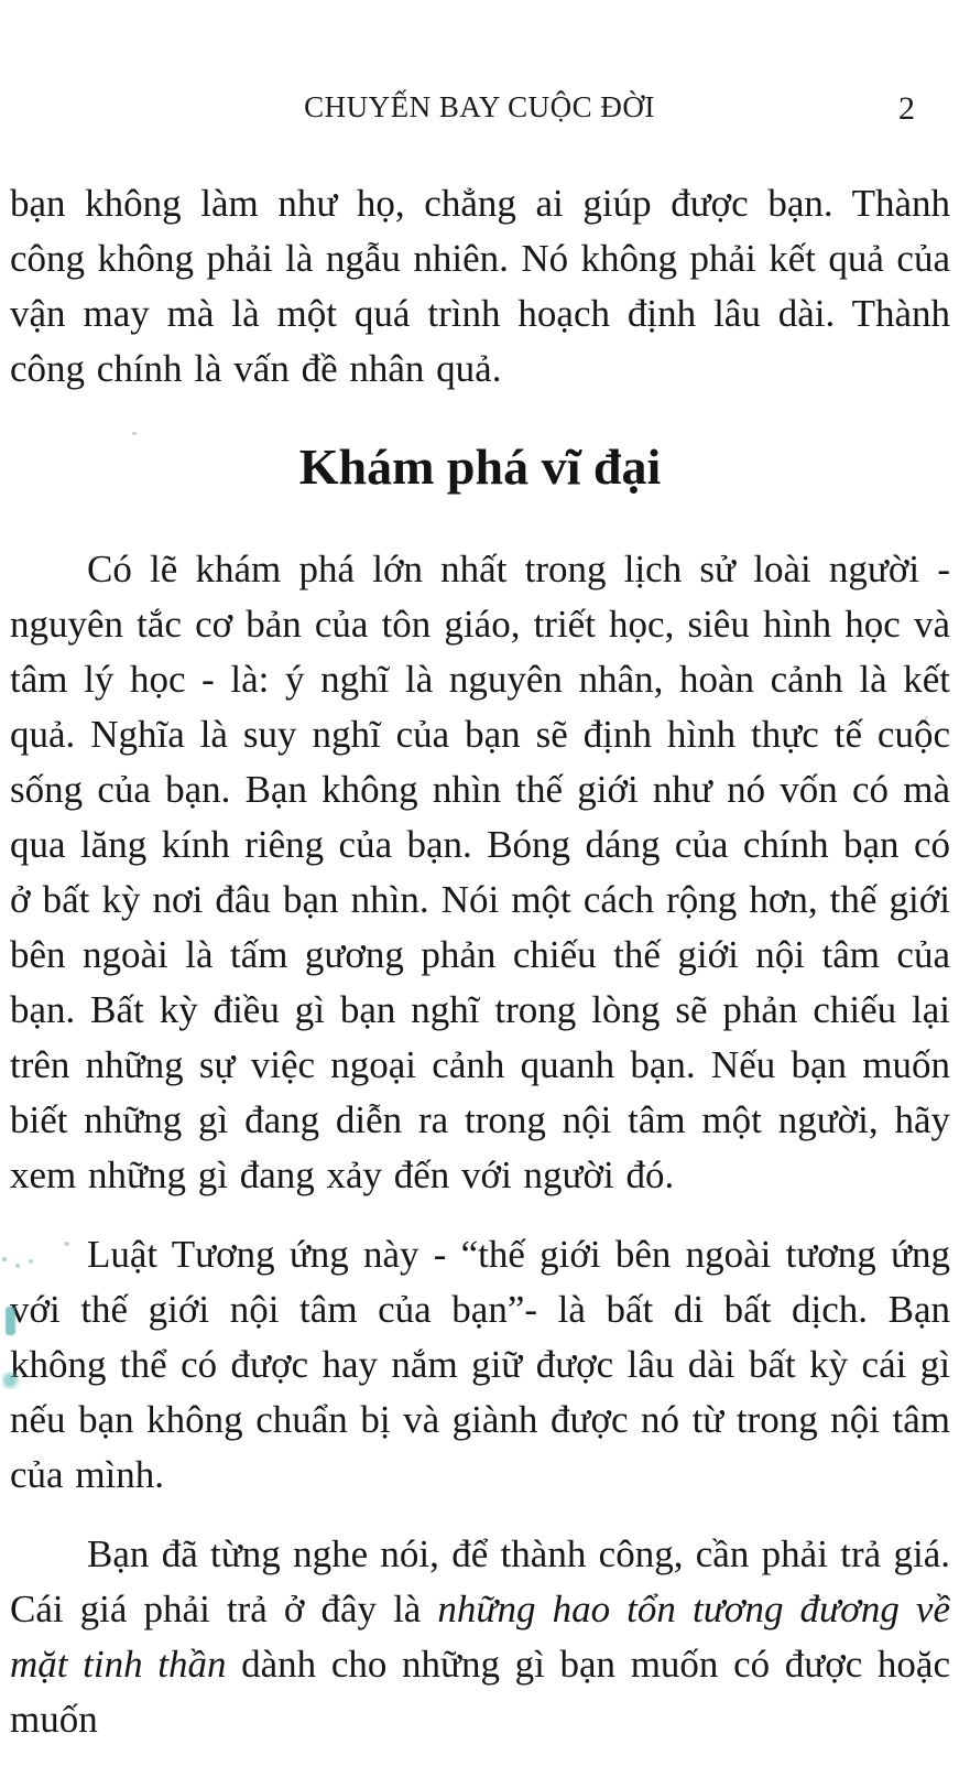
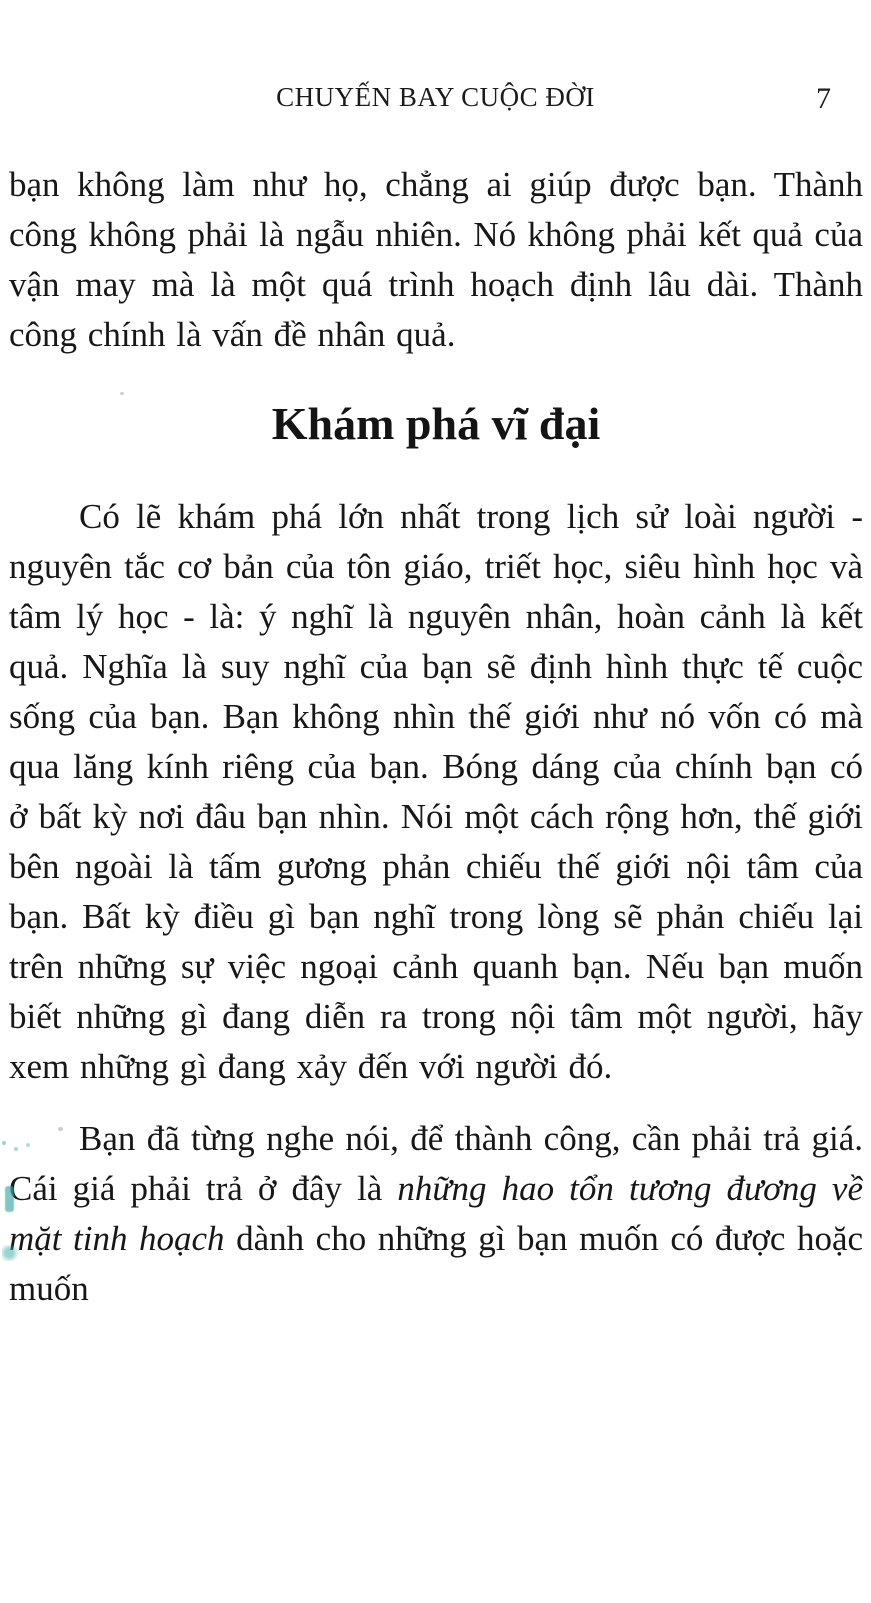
  CHUYẾN BAY CUỘC ĐỜI
- 2
+ 7
  bạn không làm như họ, chẳng ai giúp được bạn. Thành công không phải là ngẫu nhiên. Nó không phải kết quả của vận may mà là một quá trình hoạch định lâu dài. Thành công chính là vấn đề nhân quả.
  Khám phá vĩ đại
  Có lẽ khám phá lớn nhất trong lịch sử loài người - nguyên tắc cơ bản của tôn giáo, triết học, siêu hình học và tâm lý học - là: ý nghĩ là nguyên nhân, hoàn cảnh là kết quả. Nghĩa là suy nghĩ của bạn sẽ định hình thực tế cuộc sống của bạn. Bạn không nhìn thế giới như nó vốn có mà qua lăng kính riêng của bạn. Bóng dáng của chính bạn có ở bất kỳ nơi đâu bạn nhìn. Nói một cách rộng hơn, thế giới bên ngoài là tấm gương phản chiếu thế giới nội tâm của bạn. Bất kỳ điều gì bạn nghĩ trong lòng sẽ phản chiếu lại trên những sự việc ngoại cảnh quanh bạn. Nếu bạn muốn biết những gì đang diễn ra trong nội tâm một người, hãy xem những gì đang xảy đến với người đó.
- Luật Tương ứng này - “thế giới bên ngoài tương ứng với thế giới nội tâm của bạn”- là bất di bất dịch. Bạn không thể có được hay nắm giữ được lâu dài bất kỳ cái gì nếu bạn không chuẩn bị và giành được nó từ trong nội tâm của mình.
- Bạn đã từng nghe nói, để thành công, cần phải trả giá. Cái giá phải trả ở đây là những hao tổn tương đương về mặt tinh thần dành cho những gì bạn muốn có được hoặc muốn
+ Bạn đã từng nghe nói, để thành công, cần phải trả giá. Cái giá phải trả ở đây là những hao tổn tương đương về mặt tinh hoạch dành cho những gì bạn muốn có được hoặc muốn
